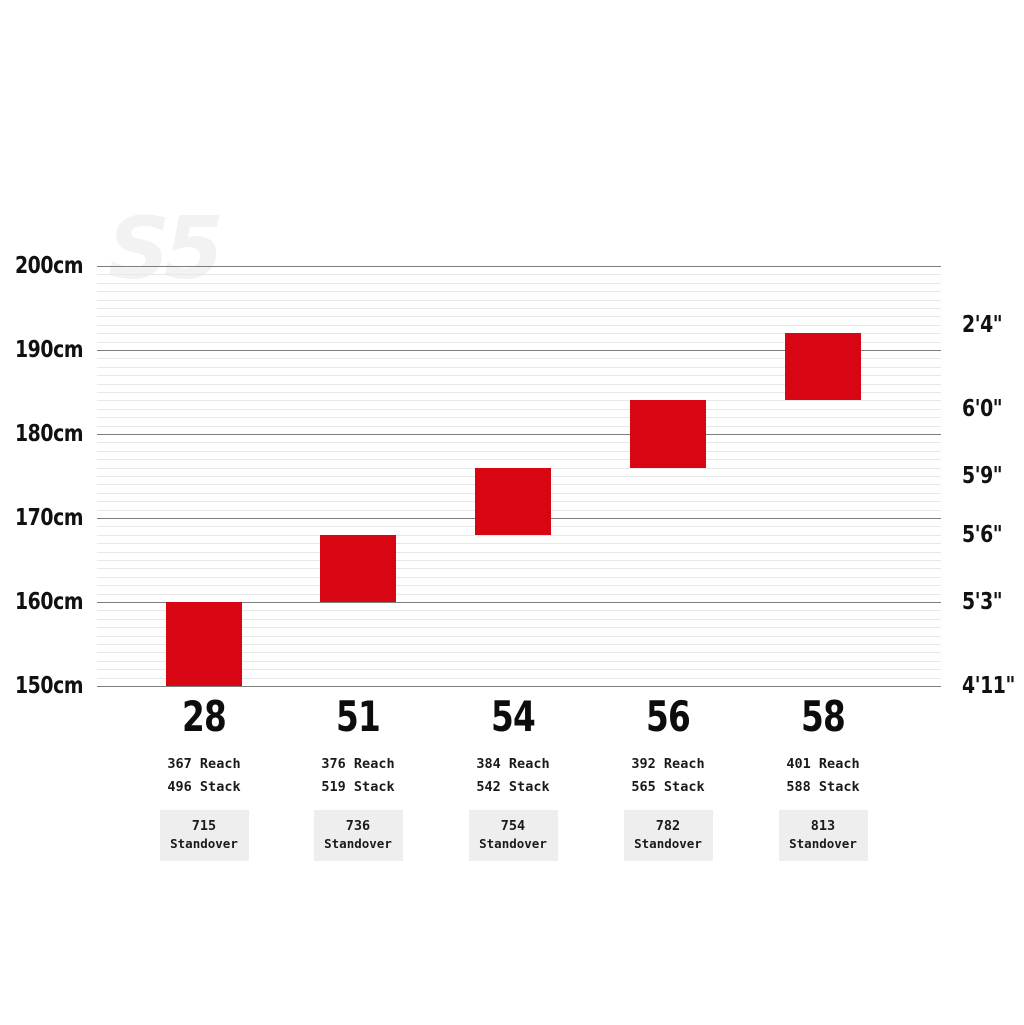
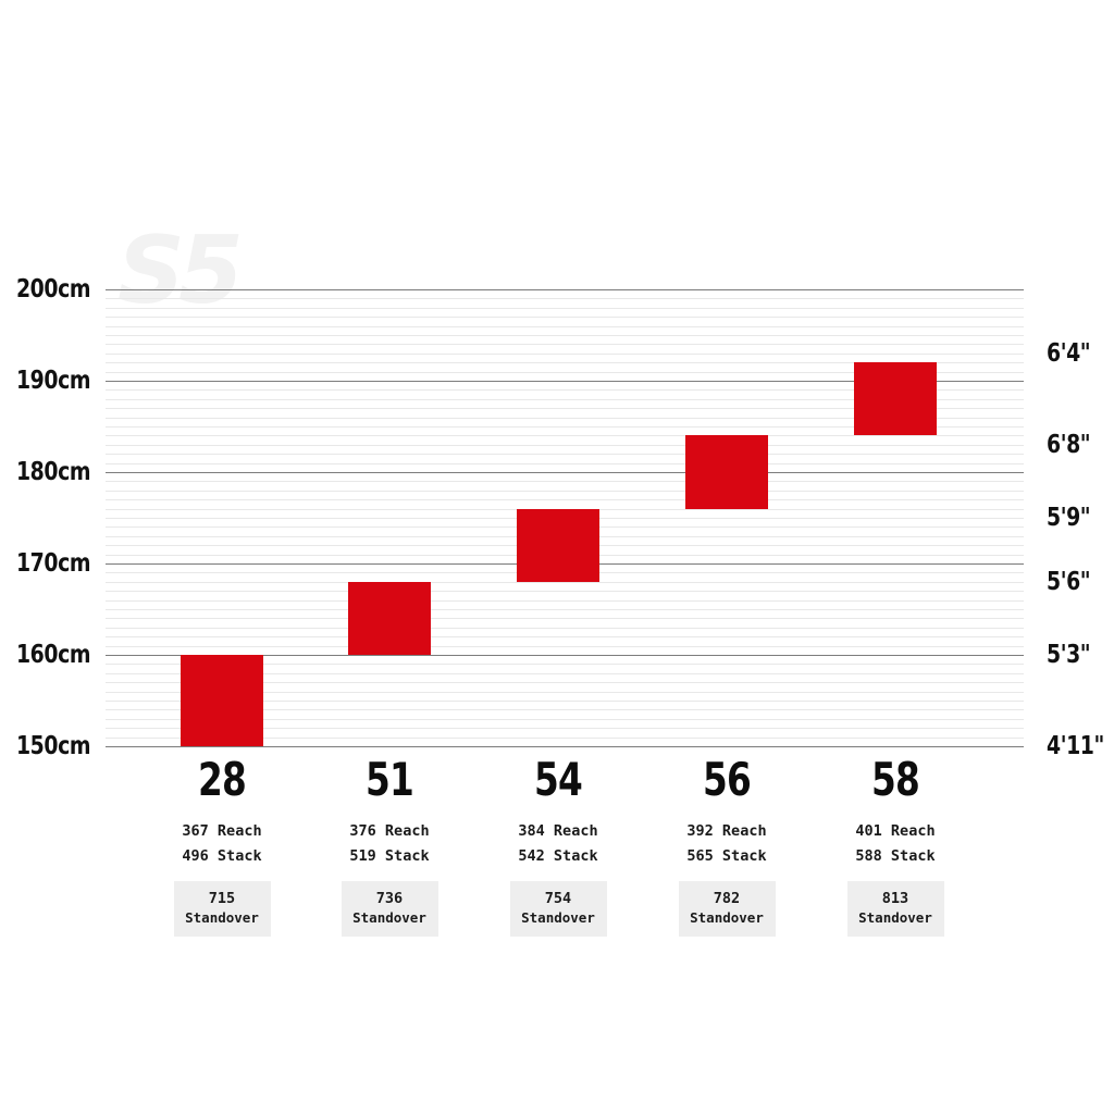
  S5
  200cm
  190cm
  180cm
  170cm
  160cm
  150cm
- 2'4"
+ 6'4"
- 6'0"
+ 6'8"
  5'9"
  5'6"
  5'3"
  4'11"
  28
  367 Reach
  496 Stack
  715
  Standover
  51
  376 Reach
  519 Stack
  736
  Standover
  54
  384 Reach
  542 Stack
  754
  Standover
  56
  392 Reach
  565 Stack
  782
  Standover
  58
  401 Reach
  588 Stack
  813
  Standover
